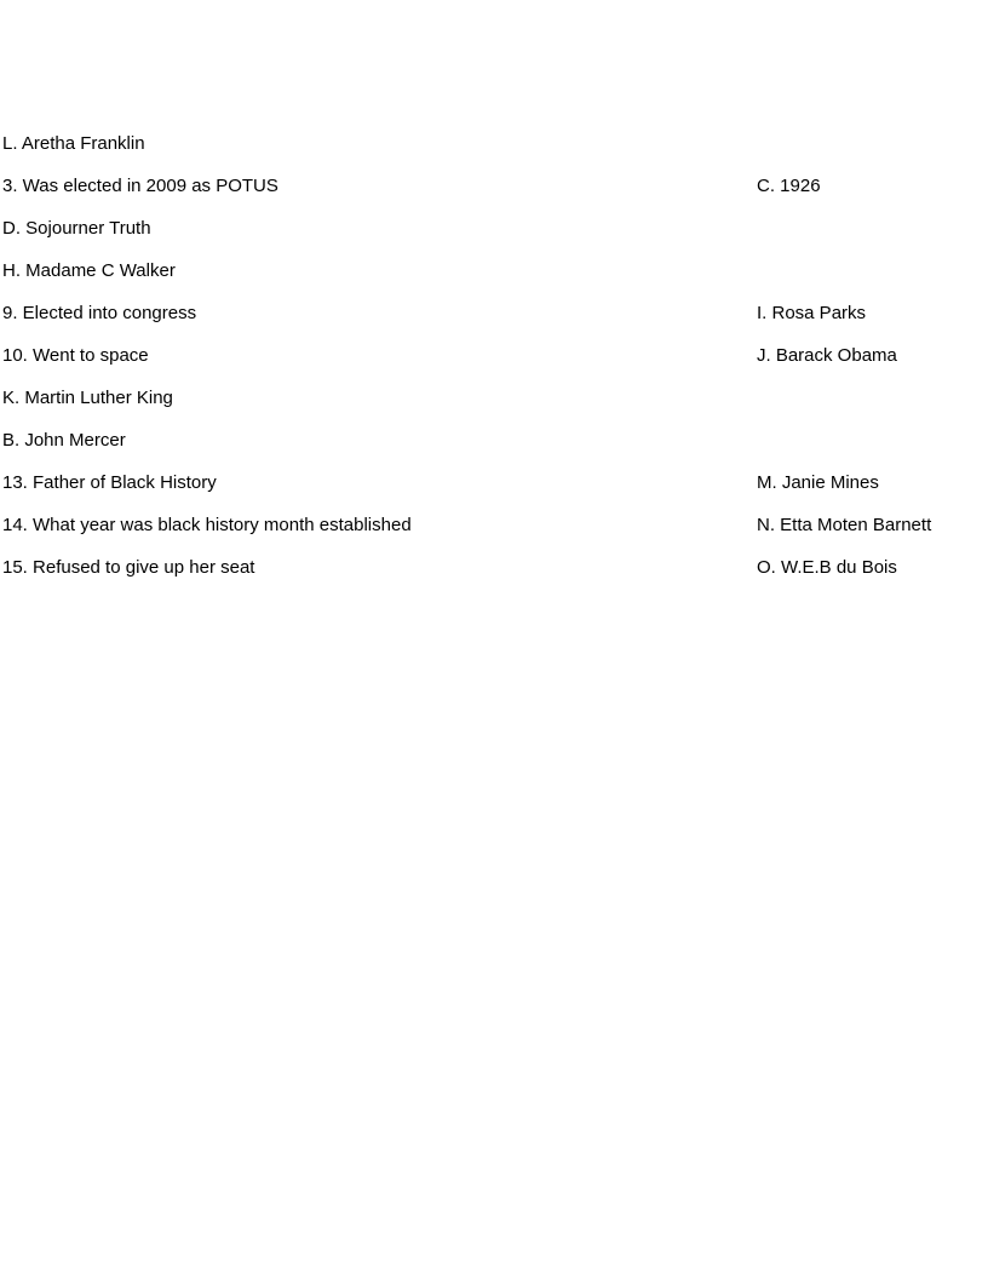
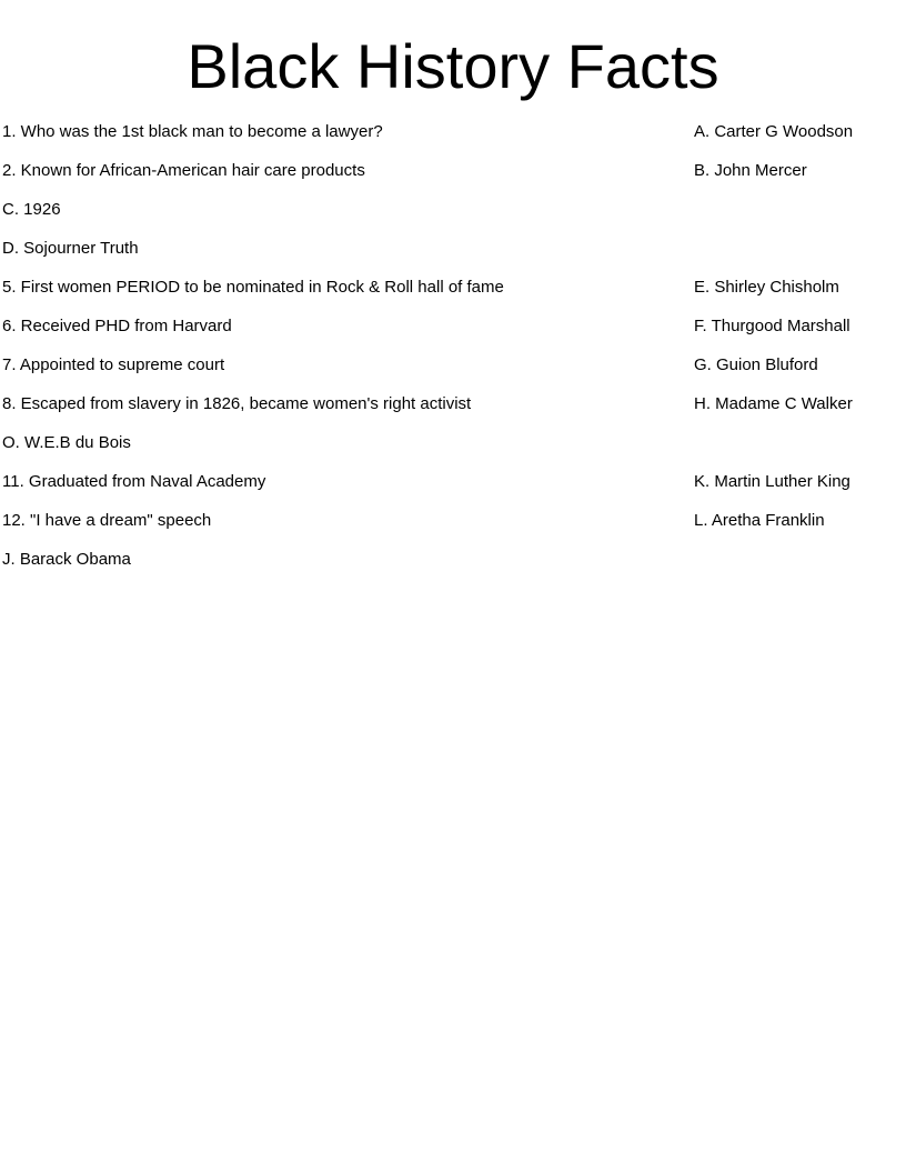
+ Black History Facts
+ 1. Who was the 1st black man to become a lawyer?
+ A. Carter G Woodson
+ 2. Known for African-American hair care products
- L. Aretha Franklin
+ B. John Mercer
- 3. Was elected in 2009 as POTUS
  C. 1926
  D. Sojourner Truth
+ 5. First women PERIOD to be nominated in Rock & Roll hall of fame
+ E. Shirley Chisholm
+ 6. Received PHD from Harvard
+ F. Thurgood Marshall
+ 7. Appointed to supreme court
+ G. Guion Bluford
+ 8. Escaped from slavery in 1826, became women's right activist
  H. Madame C Walker
- 9. Elected into congress
- I. Rosa Parks
- 10. Went to space
- J. Barack Obama
+ O. W.E.B du Bois
+ 11. Graduated from Naval Academy
  K. Martin Luther King
+ 12. "I have a dream" speech
- B. John Mercer
+ L. Aretha Franklin
- 13. Father of Black History
- M. Janie Mines
- 14. What year was black history month established
- N. Etta Moten Barnett
- 15. Refused to give up her seat
- O. W.E.B du Bois
+ J. Barack Obama
